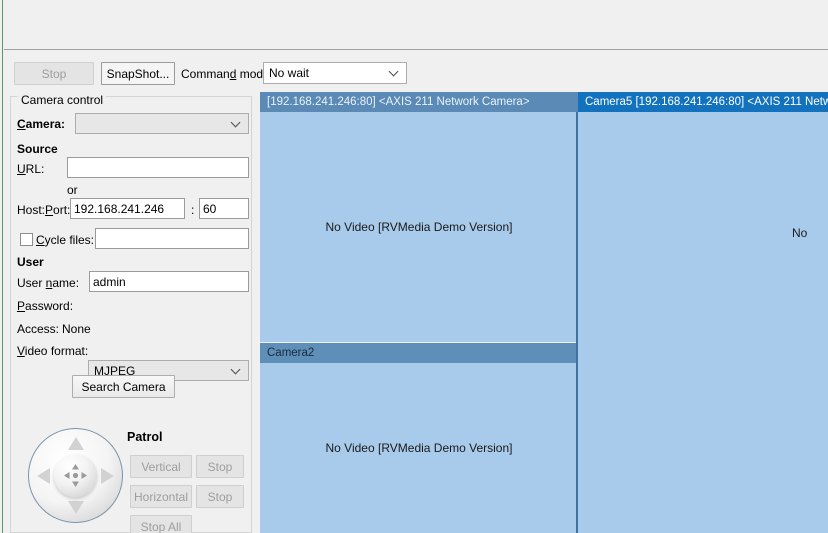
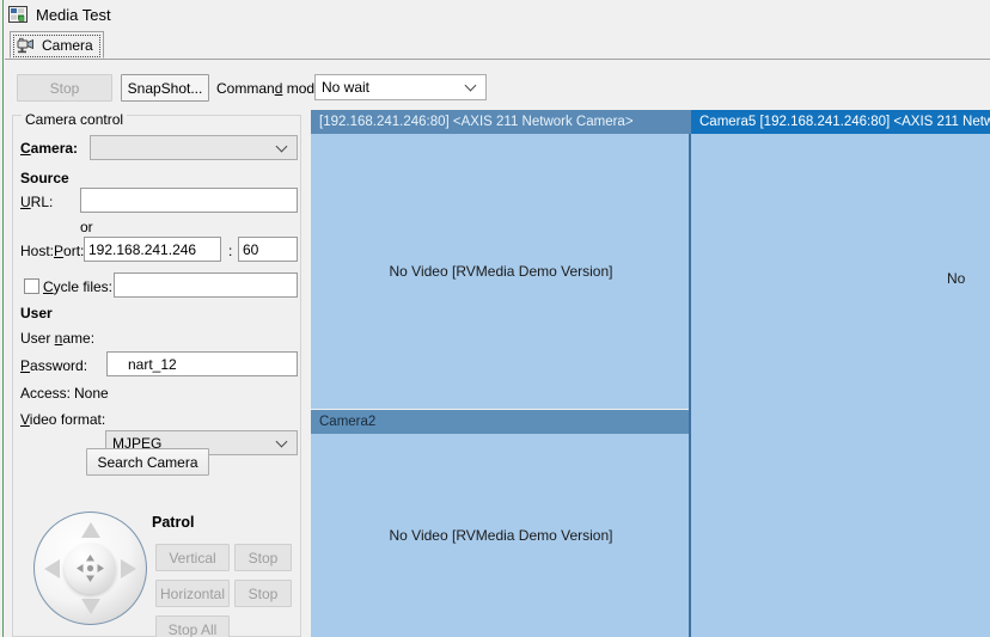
+ Media Test
+ Camera
  Stop
  SnapShot...
  Command mod
  No wait
  Camera control
  Camera:
  Source
  URL:
  or
  Host:Port:
  192.168.241.246
  :
  60
  Cycle files:
  User
  User name:
- admin
  Password:
+ nart_12
  Access:
  None
  Video format:
  MJPEG
  Search Camera
  Patrol
  Vertical
  Stop
  Horizontal
  Stop
  Stop All
  [192.168.241.246:80] <AXIS 211 Network Camera>
  No Video [RVMedia Demo Version]
  Camera2
  No Video [RVMedia Demo Version]
  Camera5 [192.168.241.246:80] <AXIS 211 Netw
  No
